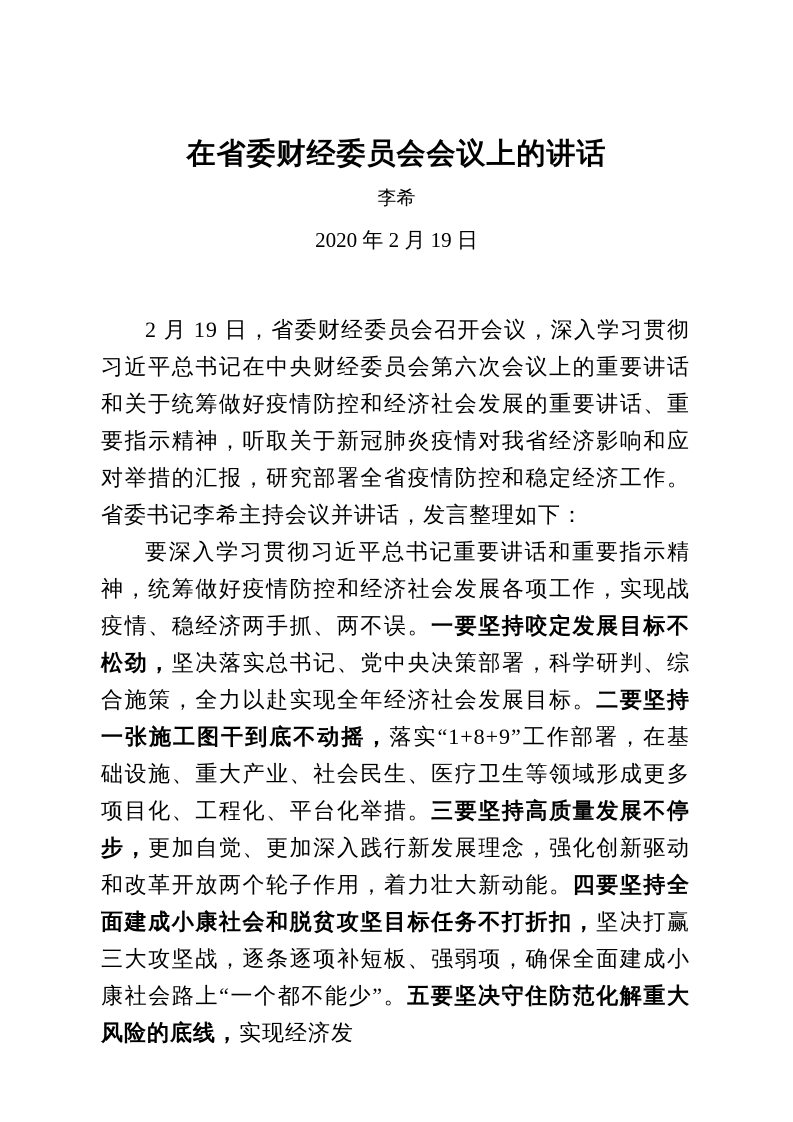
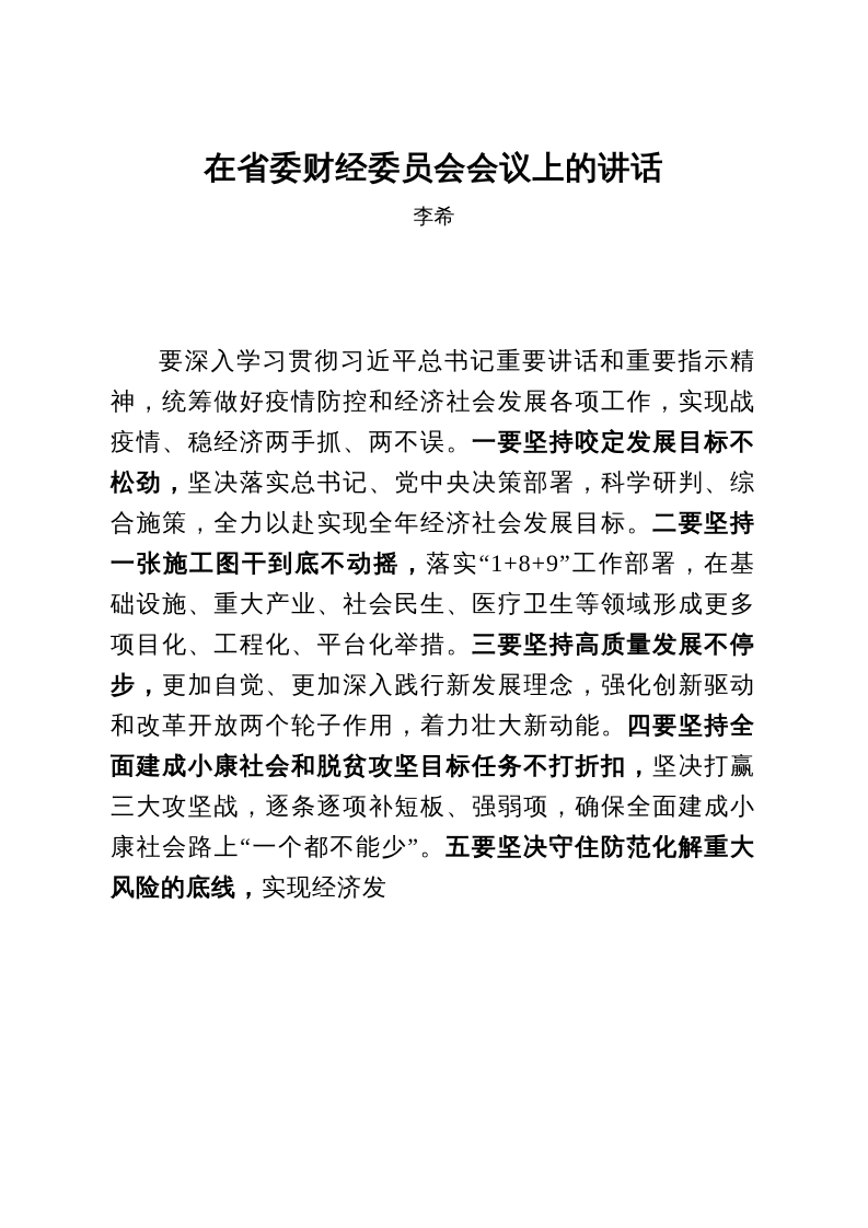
  在省委财经委员会会议上的讲话
  李希
- 2020 年 2 月 19 日
- 2 月 19 日，省委财经委员会召开会议，深入学习贯彻习近平总书记在中央财经委员会第六次会议上的重要讲话和关于统筹做好疫情防控和经济社会发展的重要讲话、重要指示精神，听取关于新冠肺炎疫情对我省经济影响和应对举措的汇报，研究部署全省疫情防控和稳定经济工作。省委书记李希主持会议并讲话，发言整理如下：
  要深入学习贯彻习近平总书记重要讲话和重要指示精神，统筹做好疫情防控和经济社会发展各项工作，实现战疫情、稳经济两手抓、两不误。一要坚持咬定发展目标不松劲，坚决落实总书记、党中央决策部署，科学研判、综合施策，全力以赴实现全年经济社会发展目标。二要坚持一张施工图干到底不动摇，落实“1+8+9”工作部署，在基础设施、重大产业、社会民生、医疗卫生等领域形成更多项目化、工程化、平台化举措。三要坚持高质量发展不停步，更加自觉、更加深入践行新发展理念，强化创新驱动和改革开放两个轮子作用，着力壮大新动能。四要坚持全面建成小康社会和脱贫攻坚目标任务不打折扣，坚决打赢三大攻坚战，逐条逐项补短板、强弱项，确保全面建成小康社会路上“一个都不能少”。五要坚决守住防范化解重大风险的底线，实现经济发
